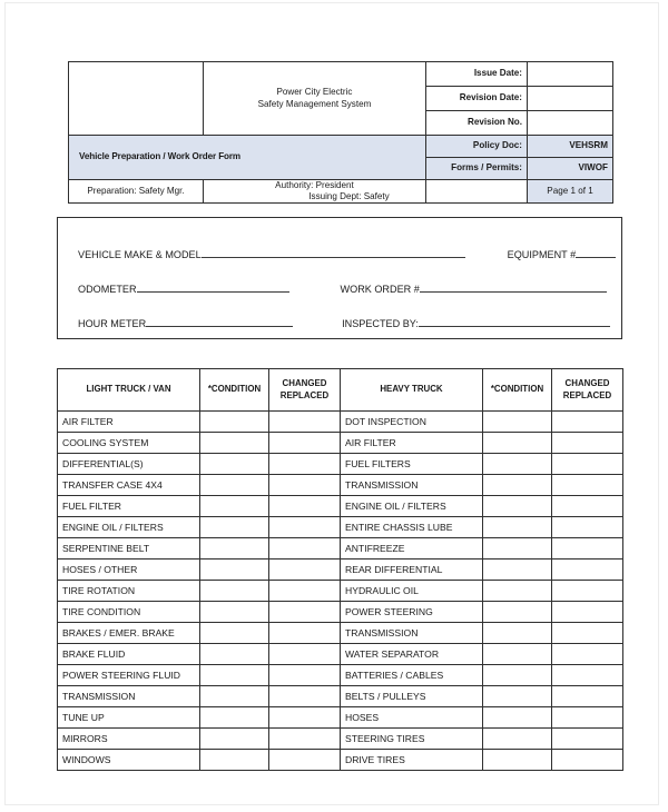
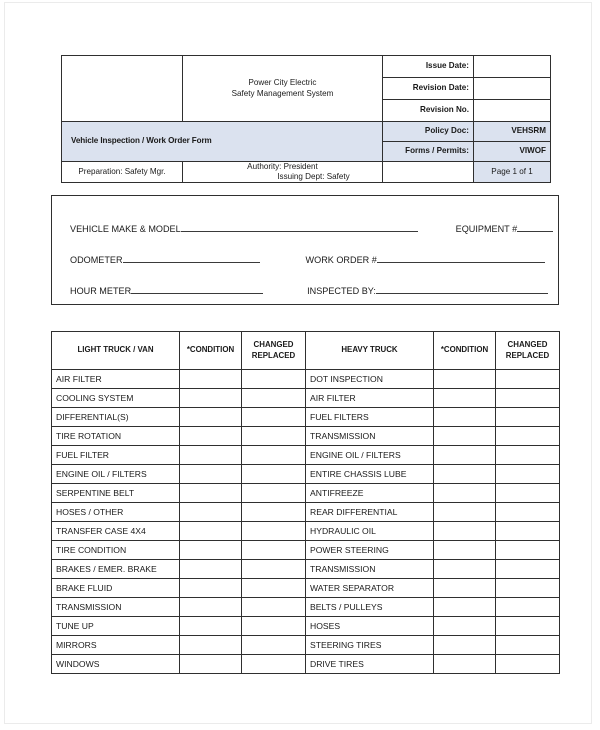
  	Power City Electric Safety Management System	Issue Date:
  Revision Date:
  Revision No.
- Vehicle Preparation / Work Order Form	Policy Doc:	VEHSRM
+ Vehicle Inspection / Work Order Form	Policy Doc:	VEHSRM
  Forms / Permits:	VIWOF
  Preparation: Safety Mgr.	Authority: President Issuing Dept: Safety		Page 1 of 1
  VEHICLE MAKE & MODEL
  EQUIPMENT #
  ODOMETER
  WORK ORDER #
  HOUR METER
  INSPECTED BY:
  LIGHT TRUCK / VAN	*CONDITION	CHANGED REPLACED	HEAVY TRUCK	*CONDITION	CHANGED REPLACED
  AIR FILTER			DOT INSPECTION
  COOLING SYSTEM			AIR FILTER
  DIFFERENTIAL(S)			FUEL FILTERS
- TRANSFER CASE 4X4			TRANSMISSION
+ TIRE ROTATION			TRANSMISSION
  FUEL FILTER			ENGINE OIL / FILTERS
  ENGINE OIL / FILTERS			ENTIRE CHASSIS LUBE
  SERPENTINE BELT			ANTIFREEZE
  HOSES / OTHER			REAR DIFFERENTIAL
- TIRE ROTATION			HYDRAULIC OIL
+ TRANSFER CASE 4X4			HYDRAULIC OIL
  TIRE CONDITION			POWER STEERING
  BRAKES / EMER. BRAKE			TRANSMISSION
  BRAKE FLUID			WATER SEPARATOR
- POWER STEERING FLUID			BATTERIES / CABLES
  TRANSMISSION			BELTS / PULLEYS
  TUNE UP			HOSES
  MIRRORS			STEERING TIRES
  WINDOWS			DRIVE TIRES
